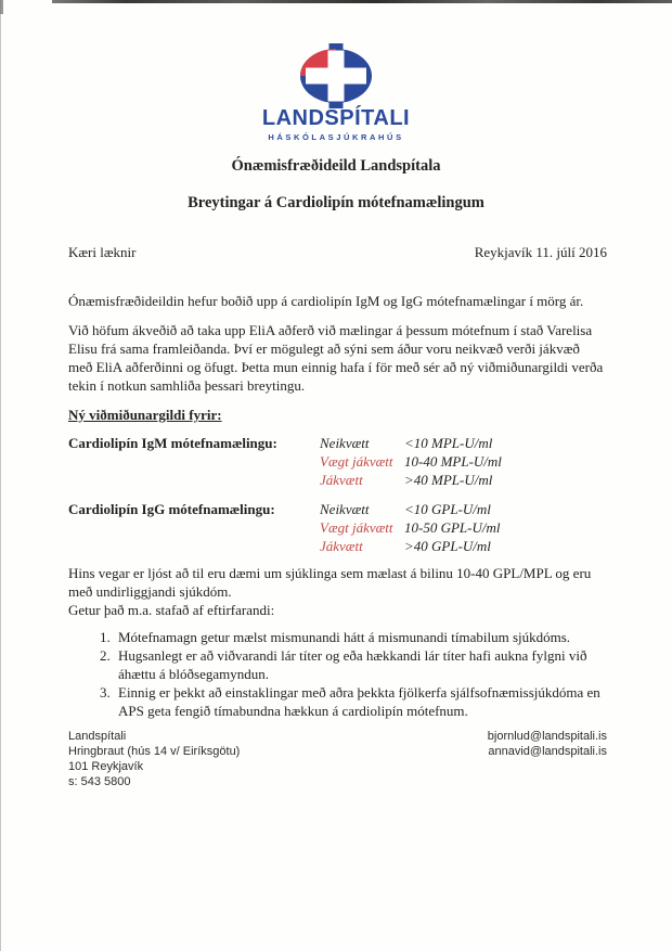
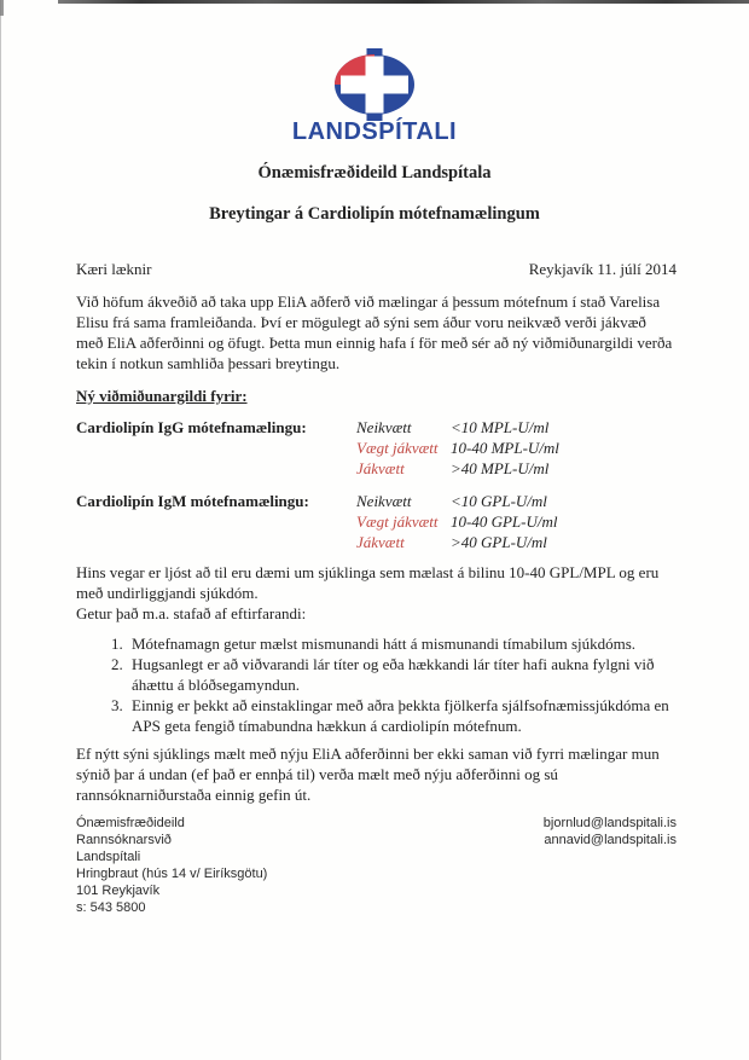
  LANDSPÍTALI
- HÁSKÓLASJÚKRAHÚS
  Ónæmisfræðideild Landspítala
  Breytingar á Cardiolipín mótefnamælingum
  Kæri læknir
- Reykjavík 11. júlí 2016
+ Reykjavík 11. júlí 2014
- Ónæmisfræðideildin hefur boðið upp á cardiolipín IgM og IgG mótefnamælingar í mörg ár.
  Við höfum ákveðið að taka upp EliA aðferð við mælingar á þessum mótefnum í stað Varelisa Elisu frá sama framleiðanda. Því er mögulegt að sýni sem áður voru neikvæð verði jákvæð með EliA aðferðinni og öfugt. Þetta mun einnig hafa í för með sér að ný viðmiðunargildi verða tekin í notkun samhliða þessari breytingu.
  Ný viðmiðunargildi fyrir:
- Cardiolipín IgM mótefnamælingu:
+ Cardiolipín IgG mótefnamælingu:
  Neikvætt
  <10 MPL-U/ml
  Vægt jákvætt
  10-40 MPL-U/ml
  Jákvætt
  >40 MPL-U/ml
- Cardiolipín IgG mótefnamælingu:
+ Cardiolipín IgM mótefnamælingu:
  Neikvætt
  <10 GPL-U/ml
  Vægt jákvætt
- 10-50 GPL-U/ml
+ 10-40 GPL-U/ml
  Jákvætt
  >40 GPL-U/ml
  Hins vegar er ljóst að til eru dæmi um sjúklinga sem mælast á bilinu 10-40 GPL/MPL og eru með undirliggjandi sjúkdóm.
  Getur það m.a. stafað af eftirfarandi:
  Mótefnamagn getur mælst mismunandi hátt á mismunandi tímabilum sjúkdóms.
  Hugsanlegt er að viðvarandi lár títer og eða hækkandi lár títer hafi aukna fylgni við áhættu á blóðsegamyndun.
  Einnig er þekkt að einstaklingar með aðra þekkta fjölkerfa sjálfsofnæmissjúkdóma en APS geta fengið tímabundna hækkun á cardiolipín mótefnum.
+ Ef nýtt sýni sjúklings mælt með nýju EliA aðferðinni ber ekki saman við fyrri mælingar mun sýnið þar á undan (ef það er ennþá til) verða mælt með nýju aðferðinni og sú rannsóknarniðurstaða einnig gefin út.
+ Ónæmisfræðideild
+ Rannsóknarsvið
  Landspítali
  Hringbraut (hús 14 v/ Eiríksgötu)
  101 Reykjavík
  s: 543 5800
  bjornlud@landspitali.is
  annavid@landspitali.is
